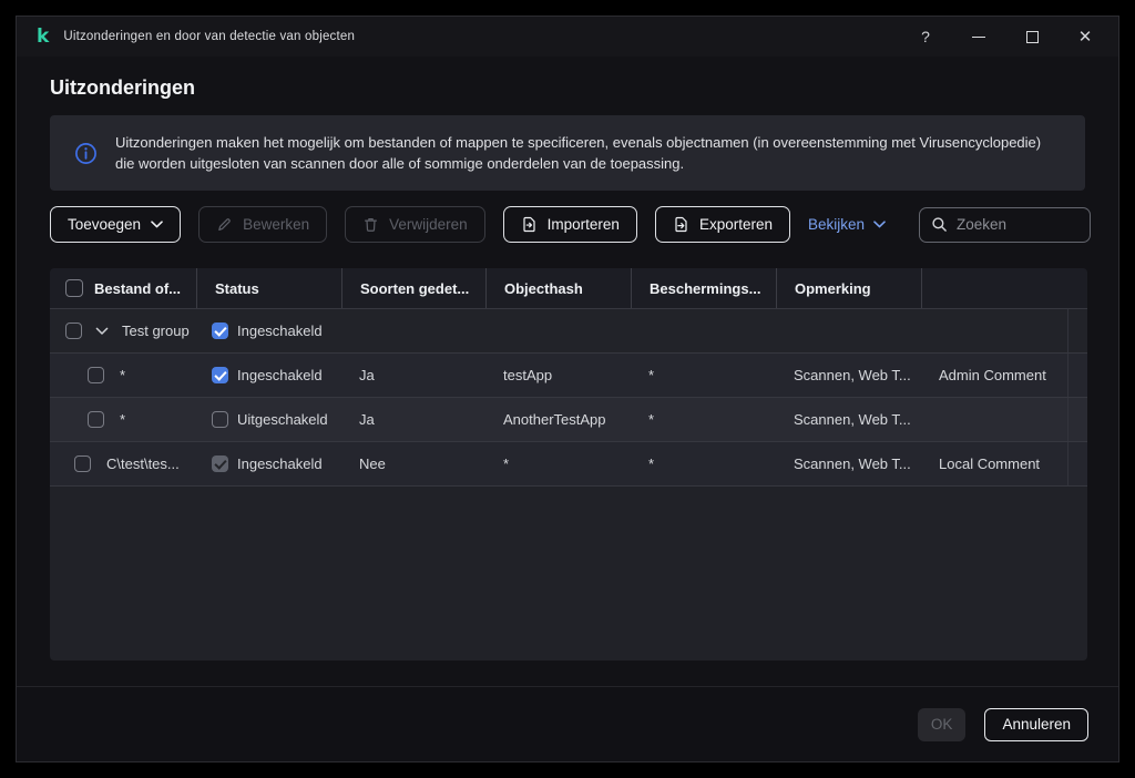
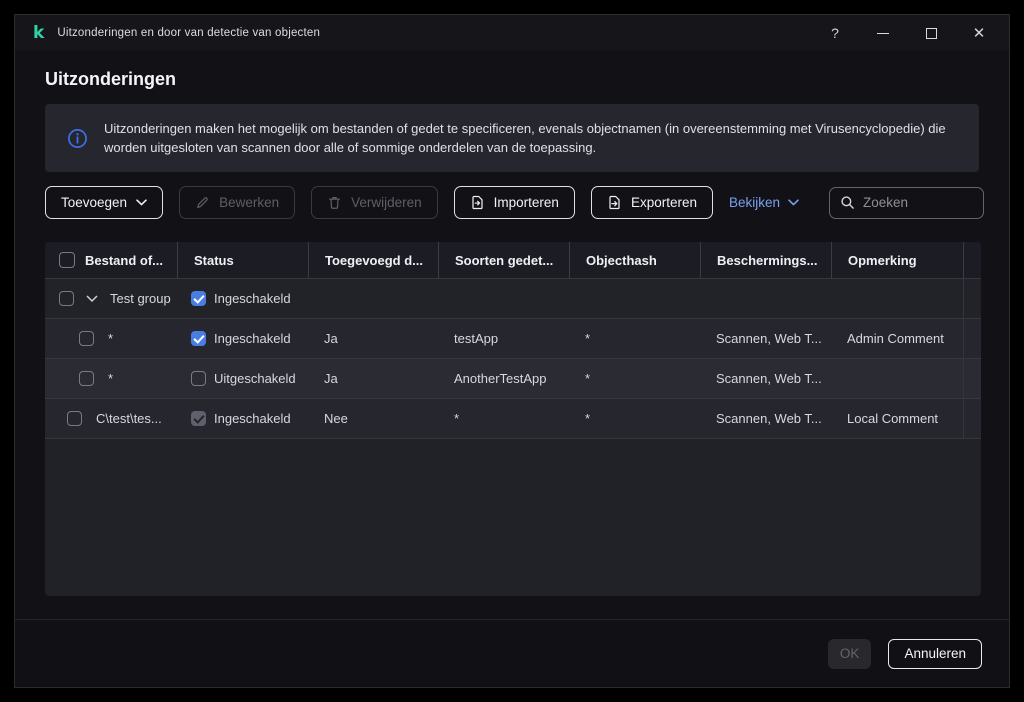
  k
  Uitzonderingen en door van detectie van objecten
  ?
  ✕
  Uitzonderingen
- Uitzonderingen maken het mogelijk om bestanden of mappen te specificeren, evenals objectnamen (in overeenstemming met Virusencyclopedie) die worden uitgesloten van scannen door alle of sommige onderdelen van de toepassing.
+ Uitzonderingen maken het mogelijk om bestanden of gedet te specificeren, evenals objectnamen (in overeenstemming met Virusencyclopedie) die worden uitgesloten van scannen door alle of sommige onderdelen van de toepassing.
  Toevoegen
  Bewerken
  Verwijderen
  Importeren
  Exporteren
  Bekijken
  Zoeken
  Bestand of...
  Status
+ Toegevoegd d...
  Soorten gedet...
  Objecthash
  Beschermings...
  Opmerking
  Test group
  Ingeschakeld
  *
  Ingeschakeld
  Ja
  testApp
  *
  Scannen, Web T...
  Admin Comment
  *
  Uitgeschakeld
  Ja
  AnotherTestApp
  *
  Scannen, Web T...
  C\test\tes...
  Ingeschakeld
  Nee
  *
  *
  Scannen, Web T...
  Local Comment
  OK
  Annuleren
